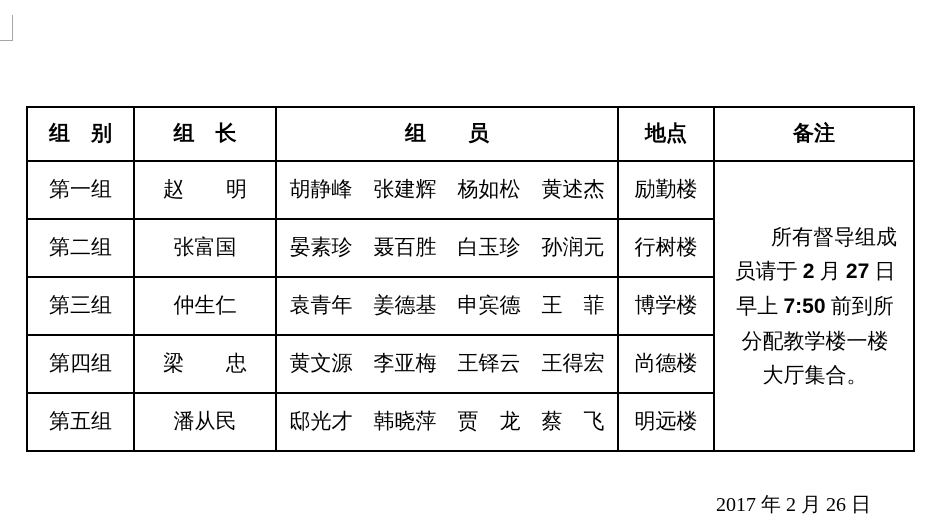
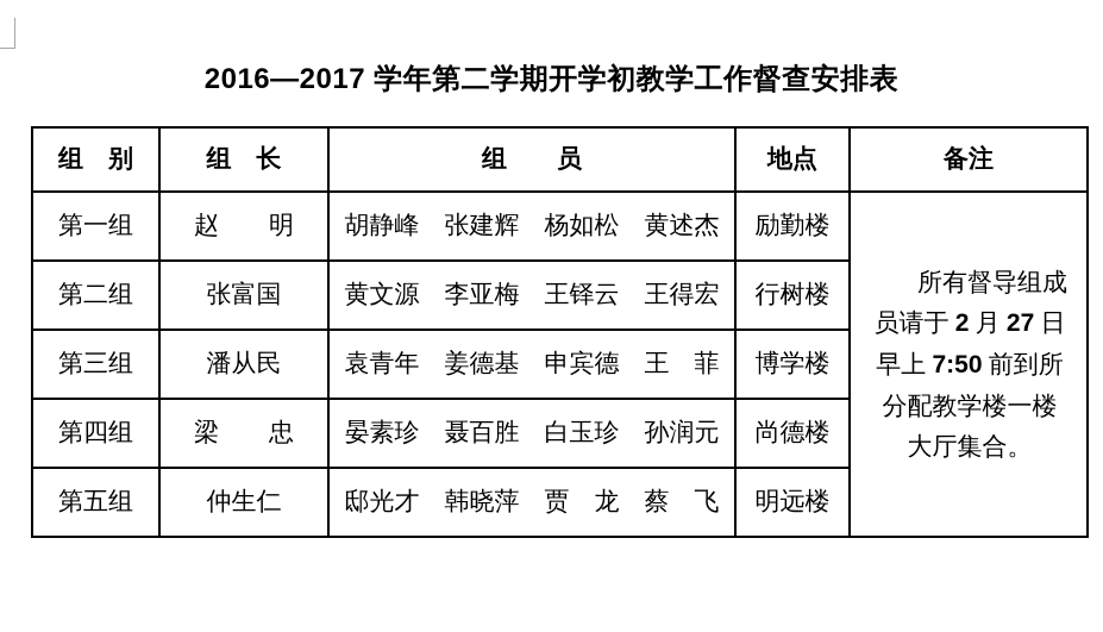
+ 2016—2017 学年第二学期开学初教学工作督查安排表
  组 别	组 长	组 员	地点	备注
  第一组	赵 明	胡静峰 张建辉 杨如松 黄述杰	励勤楼	所有督导组成员请于 2 月 27 日早上 7:50 前到所分配教学楼一楼大厅集合。
- 第二组	张富国	晏素珍 聂百胜 白玉珍 孙润元	行树楼
+ 第二组	张富国	黄文源 李亚梅 王铎云 王得宏	行树楼
- 第三组	仲生仁	袁青年 姜德基 申宾德 王 菲	博学楼
+ 第三组	潘从民	袁青年 姜德基 申宾德 王 菲	博学楼
- 第四组	梁 忠	黄文源 李亚梅 王铎云 王得宏	尚德楼
+ 第四组	梁 忠	晏素珍 聂百胜 白玉珍 孙润元	尚德楼
- 第五组	潘从民	邸光才 韩晓萍 贾 龙 蔡 飞	明远楼
+ 第五组	仲生仁	邸光才 韩晓萍 贾 龙 蔡 飞	明远楼
- 2017 年 2 月 26 日
